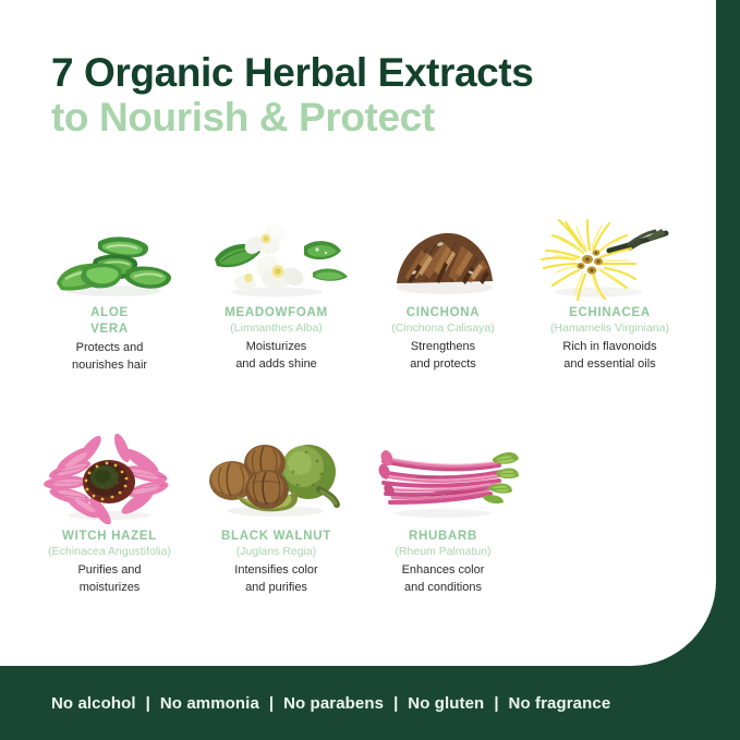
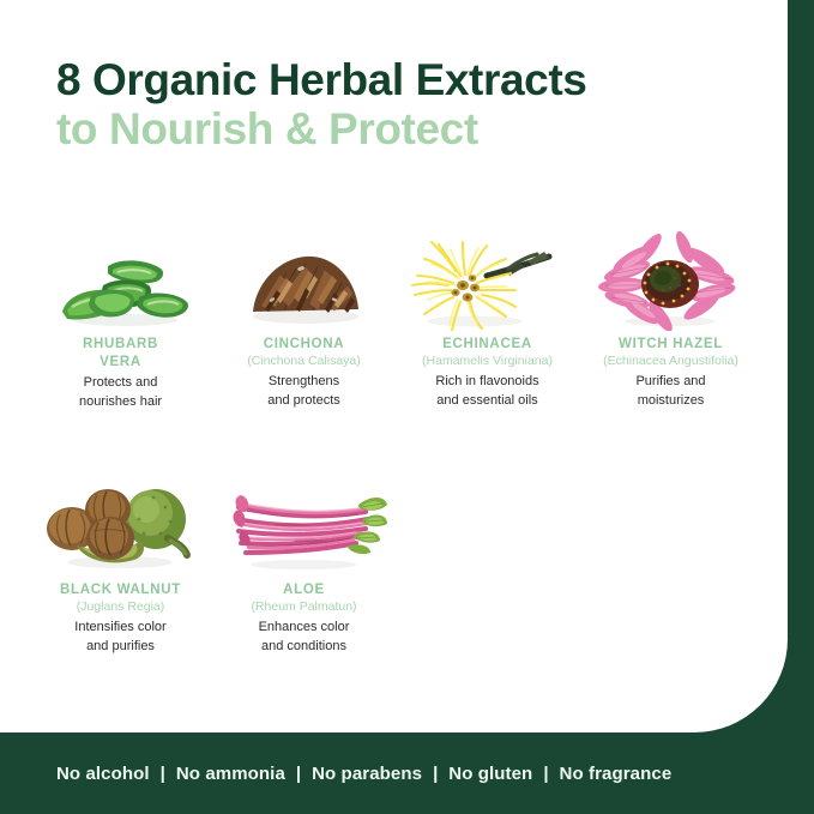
- 7 Organic Herbal Extracts
+ 8 Organic Herbal Extracts
  to Nourish & Protect
- ALOE
+ RHUBARB
  VERA
  Protects and
  nourishes hair
- MEADOWFOAM
- (Limnanthes Alba)
- Moisturizes
- and adds shine
  CINCHONA
  (Cinchona Calisaya)
  Strengthens
  and protects
  ECHINACEA
  (Hamamelis Virginiana)
  Rich in flavonoids
  and essential oils
  WITCH HAZEL
  (Echinacea Angustifolia)
  Purifies and
  moisturizes
  BLACK WALNUT
  (Juglans Regia)
  Intensifies color
  and purifies
- RHUBARB
+ ALOE
  (Rheum Palmatun)
  Enhances color
  and conditions
  No alcohol
  |
  No ammonia
  |
  No parabens
  |
  No gluten
  |
  No fragrance
